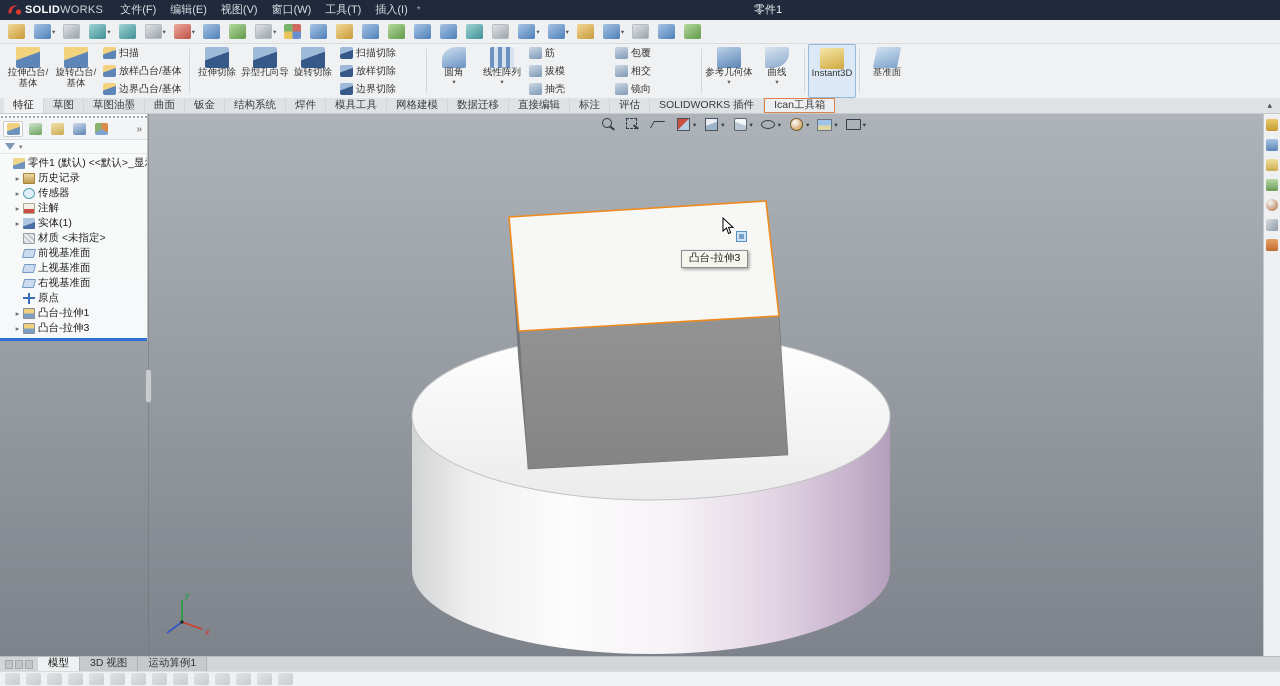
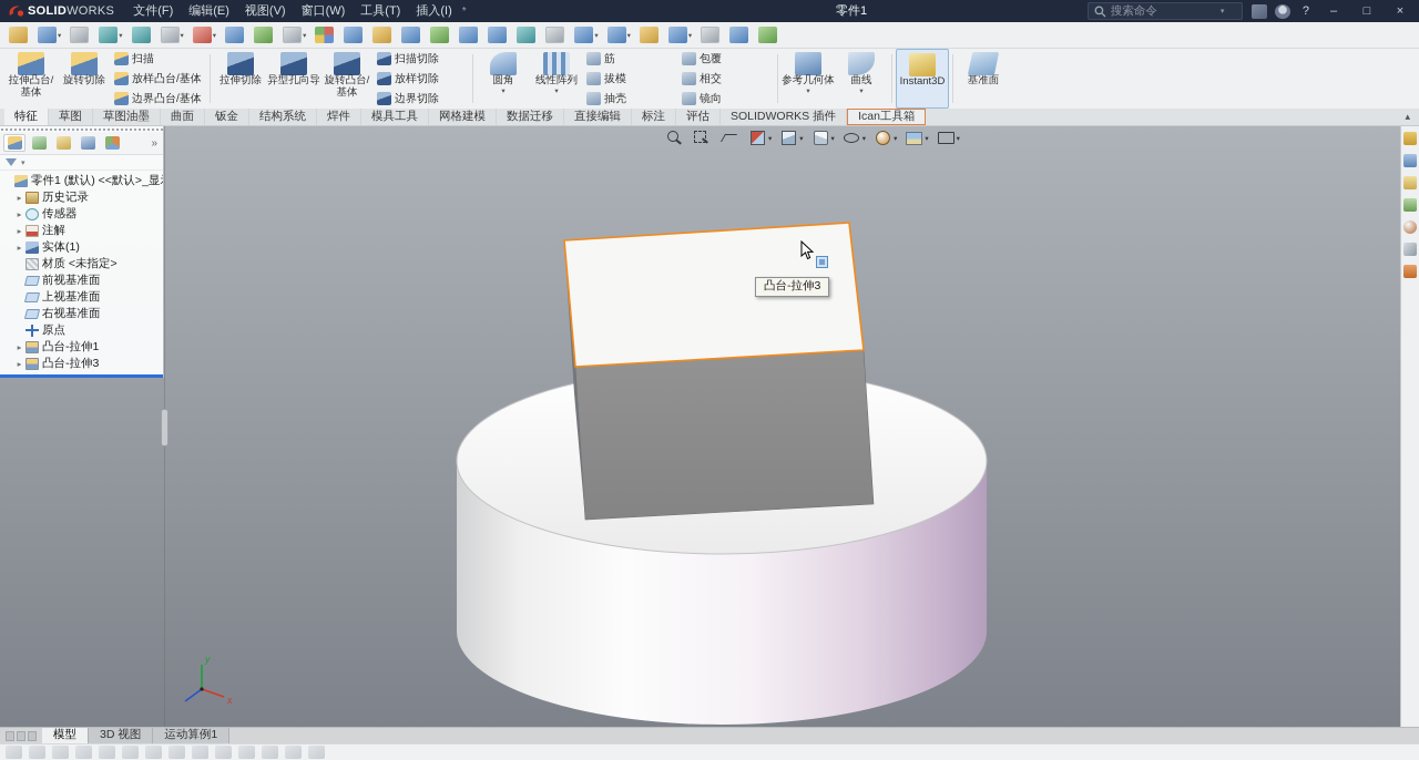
  SOLIDWORKS
  文件(F)
  编辑(E)
  视图(V)
  窗口(W)
  工具(T)
  插入(I)
  *
  零件1
+ 搜索命令
+ ?
+ –
+ □
+ ×
  拉伸凸台/基体
- 旋转凸台/基体
+ 旋转切除
  扫描
  放样凸台/基体
  边界凸台/基体
  拉伸切除
  异型孔向导
- 旋转切除
+ 旋转凸台/基体
  扫描切除
  放样切除
  边界切除
  圆角
  线性阵列
  筋
  拔模
  抽壳
  包覆
  相交
  镜向
  参考几何体
  曲线
  Instant3D
  基准面
  特征
  草图
  草图油墨
  曲面
  钣金
  结构系统
  焊件
  模具工具
  网格建模
  数据迁移
  直接编辑
  标注
  评估
  SOLIDWORKS 插件
  Ican工具箱
  ▴
  x
  y
  »
  零件1 (默认) <<默认>_显
  ▸
  历史记录
  ▸
  传感器
  ▸
  注解
  ▸
  实体(1)
  材质 <未指定>
  前视基准面
  上视基准面
  右视基准面
  原点
  ▸
  凸台-拉伸1
  ▸
  凸台-拉伸3
  凸台-拉伸3
  模型
  3D 视图
  运动算例1
